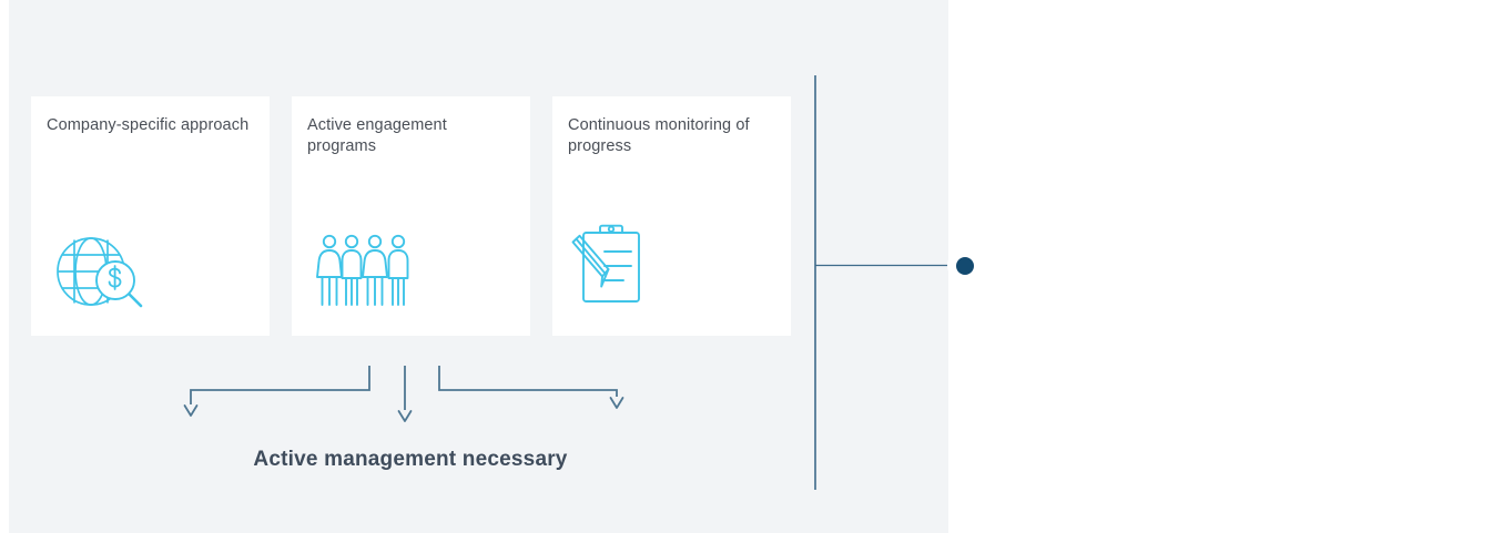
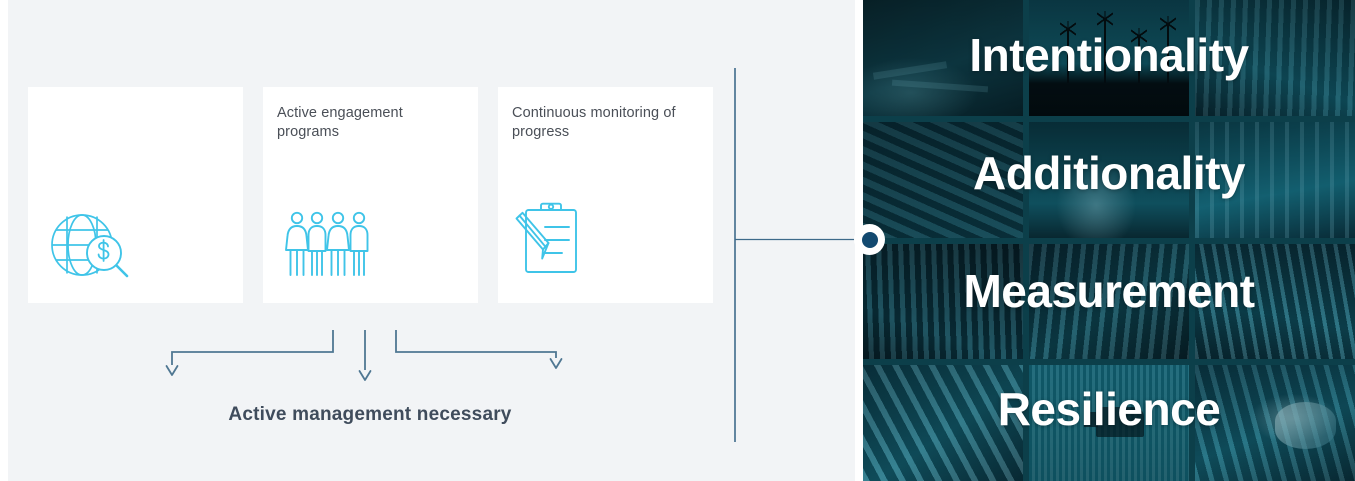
- Company-specific approach
  Active engagement programs
  Continuous monitoring of progress
  Active management necessary
+ Intentionality
+ Additionality
+ Measurement
+ Resilience
